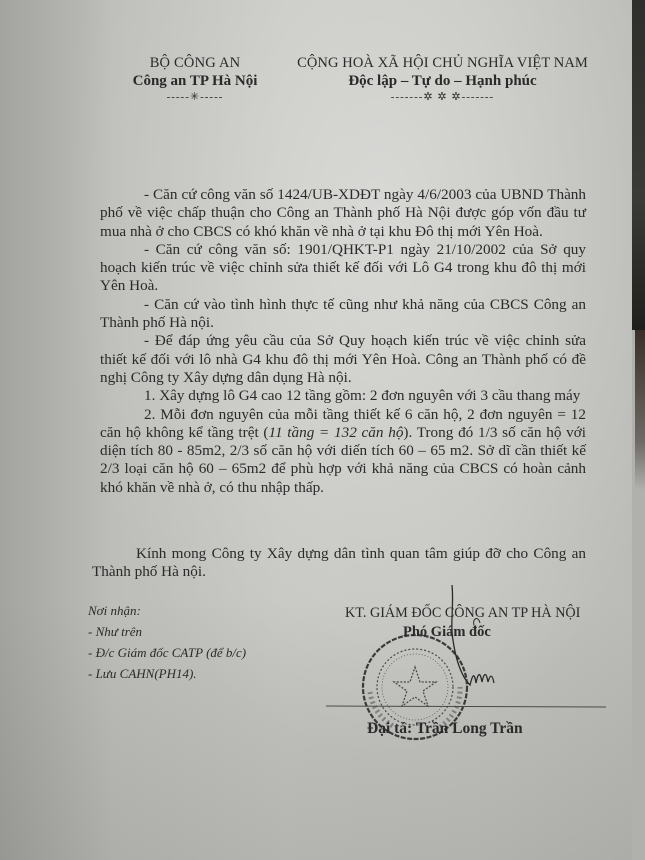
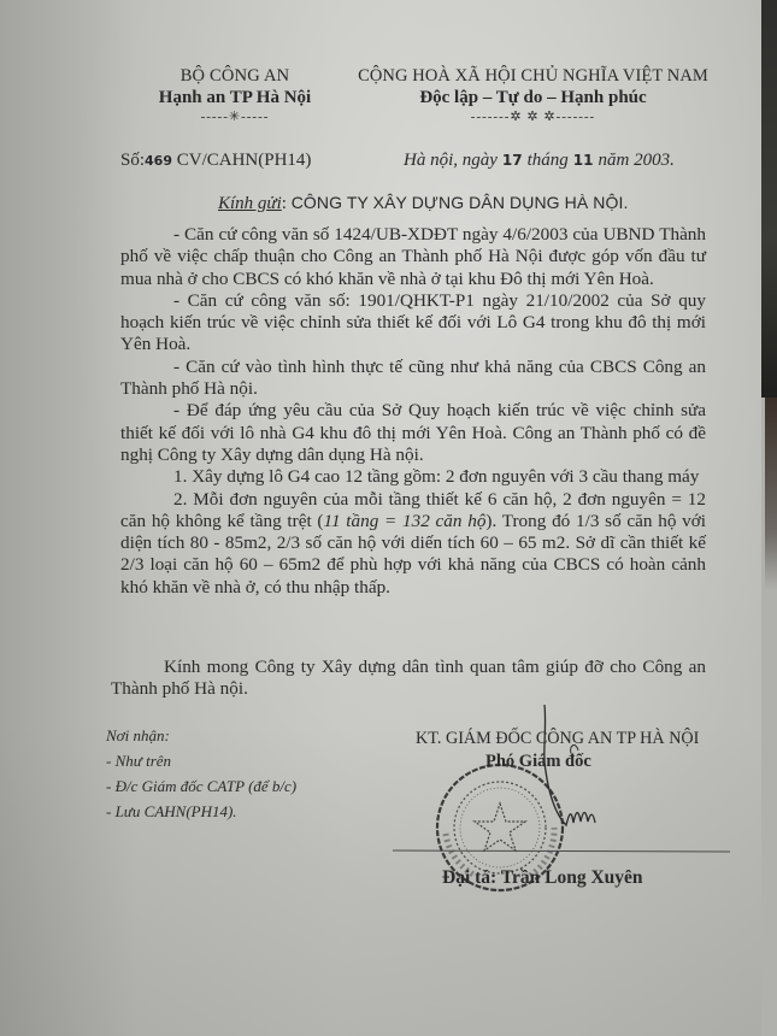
  BỘ CÔNG AN
- Công an TP Hà Nội
+ Hạnh an TP Hà Nội
  -----✳-----
  CỘNG HOÀ XÃ HỘI CHỦ NGHĨA VIỆT NAM
  Độc lập – Tự do – Hạnh phúc
  -------✲ ✲ ✲-------
+ Số:469 CV/CAHN(PH14)
+ Hà nội, ngày 17 tháng 11 năm 2003.
+ Kính gửi: CÔNG TY XÂY DỰNG DÂN DỤNG HÀ NỘI.
  - Căn cứ công văn số 1424/UB-XDĐT ngày 4/6/2003 của UBND Thành phố về việc chấp thuận cho Công an Thành phố Hà Nội được góp vốn đầu tư mua nhà ở cho CBCS có khó khăn về nhà ở tại khu Đô thị mới Yên Hoà.
  - Căn cứ công văn số: 1901/QHKT-P1 ngày 21/10/2002 của Sở quy hoạch kiến trúc về việc chỉnh sửa thiết kế đối với Lô G4 trong khu đô thị mới Yên Hoà.
  - Căn cứ vào tình hình thực tế cũng như khả năng của CBCS Công an Thành phố Hà nội.
  - Để đáp ứng yêu cầu của Sở Quy hoạch kiến trúc về việc chỉnh sửa thiết kế đối với lô nhà G4 khu đô thị mới Yên Hoà. Công an Thành phố có đề nghị Công ty Xây dựng dân dụng Hà nội.
  1. Xây dựng lô G4 cao 12 tầng gồm: 2 đơn nguyên với 3 cầu thang máy
  2. Mỗi đơn nguyên của mỗi tầng thiết kế 6 căn hộ, 2 đơn nguyên = 12 căn hộ không kể tầng trệt (11 tầng = 132 căn hộ). Trong đó 1/3 số căn hộ với diện tích 80 - 85m2, 2/3 số căn hộ với diến tích 60 – 65 m2. Sở dĩ cần thiết kế 2/3 loại căn hộ 60 – 65m2 để phù hợp với khả năng của CBCS có hoàn cảnh khó khăn về nhà ở, có thu nhập thấp.
  Kính mong Công ty Xây dựng dân tình quan tâm giúp đỡ cho Công an Thành phố Hà nội.
  Nơi nhận:
  - Như trên
  - Đ/c Giám đốc CATP (để b/c)
  - Lưu CAHN(PH14).
  KT. GIÁM ĐỐC CÔNG AN TP HÀ NỘI
  Phó Giám đốc
- Đại tá: Trần Long Trần
+ Đại tá: Trần Long Xuyên
